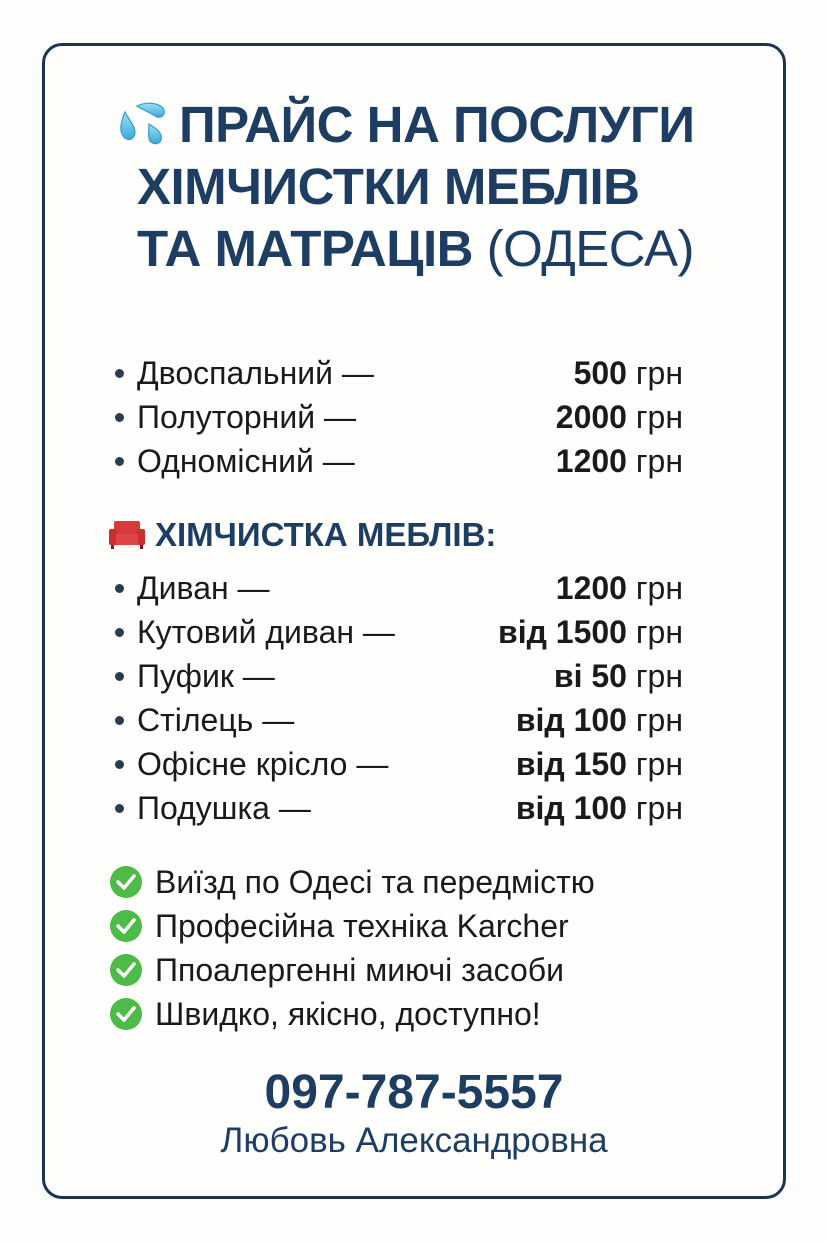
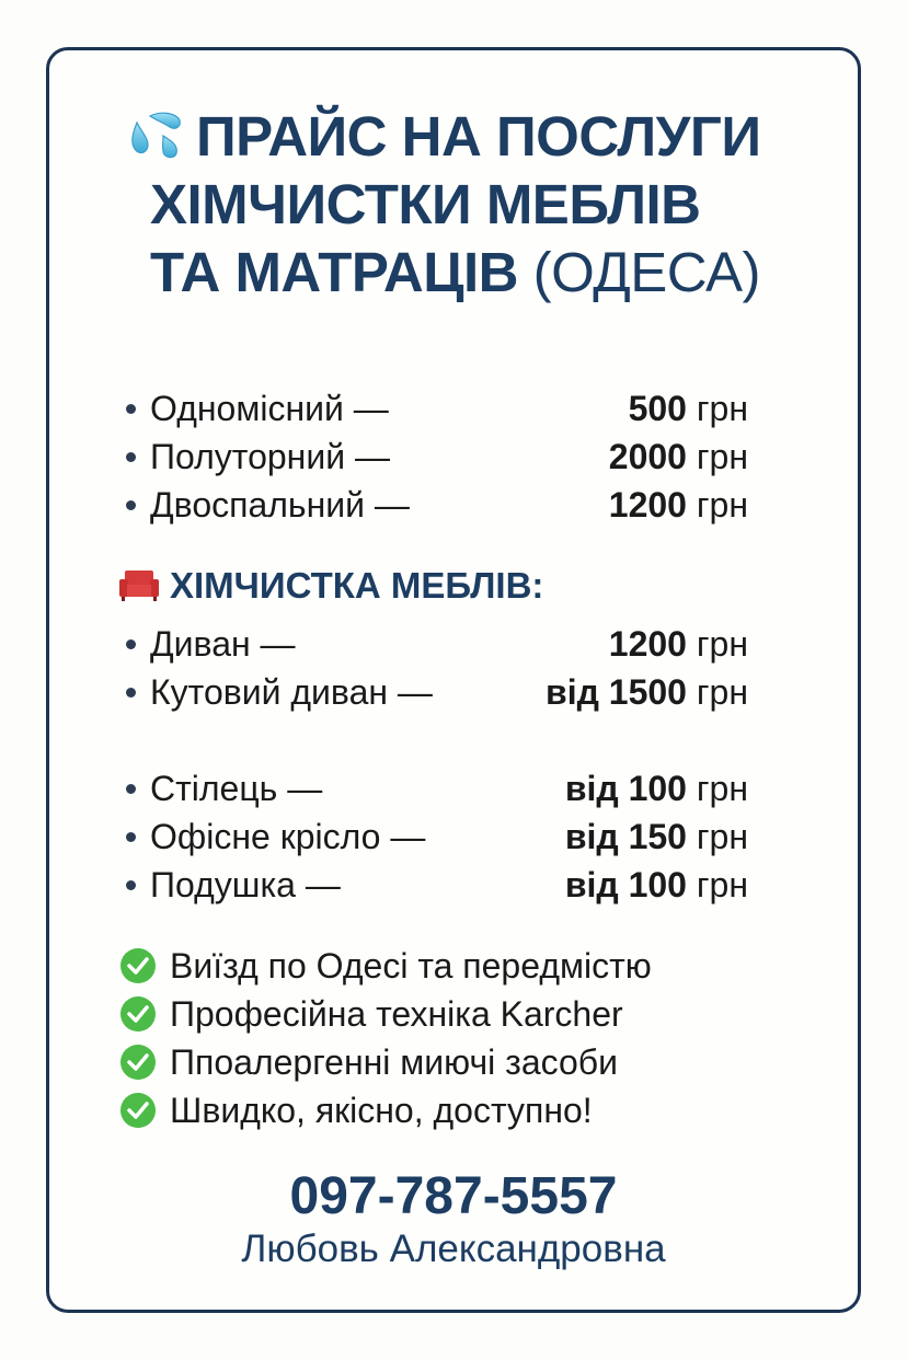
  ПРАЙС НА ПОСЛУГИ
  ХІМЧИСТКИ МЕБЛІВ
  ТА МАТРАЦІВ (ОДЕСА)
- Двоспальний —
+ Одномісний —
  500 грн
  Полуторний —
  2000 грн
- Одномісний —
+ Двоспальний —
  1200 грн
  ХІМЧИСТКА МЕБЛІВ:
  Диван —
  1200 грн
  Кутовий диван —
  від 1500 грн
- Пуфик —
- ві 50 грн
  Стілець —
  від 100 грн
  Офісне крісло —
  від 150 грн
  Подушка —
  від 100 грн
  Виїзд по Одесі та передмістю
  Професійна техніка Karcher
  Ппоалергенні миючі засоби
  Швидко, якісно, доступно!
  097-787-5557
  Любовь Александровна
